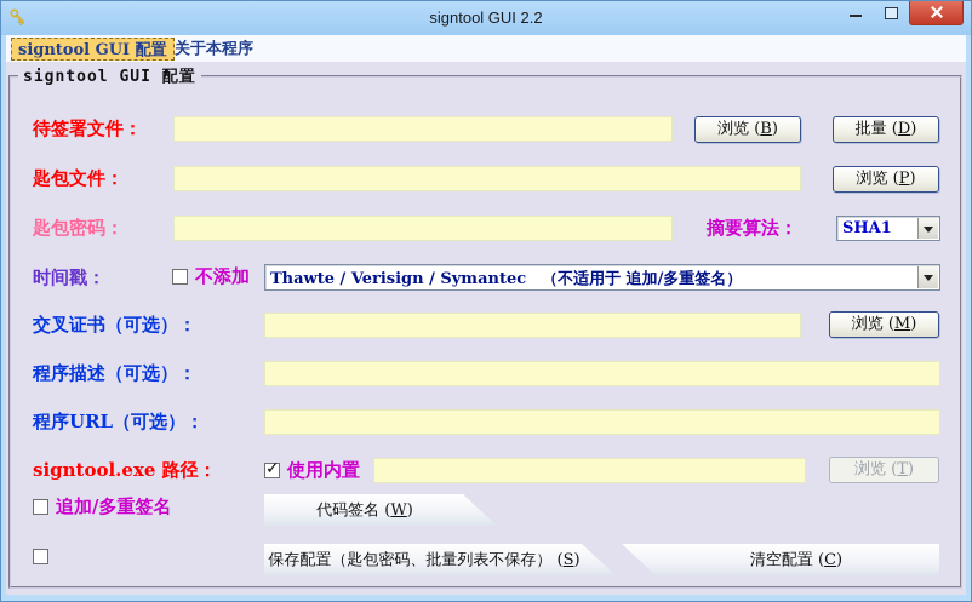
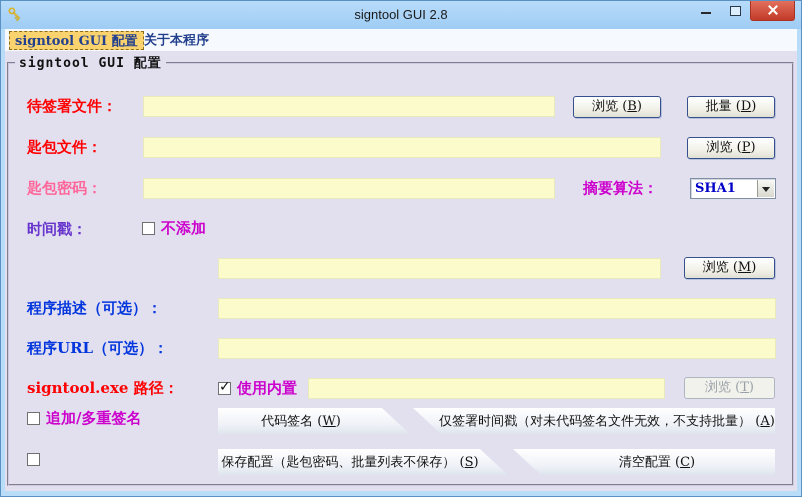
- signtool GUI 2.2
+ signtool GUI 2.8
  signtool GUI 配置
  关于本程序
  signtool GUI 配置
  待签署文件：
  浏览 (B)
  批量 (D)
  匙包文件：
  浏览 (P)
  匙包密码：
  摘要算法：
  SHA1
  时间戳：
  不添加
- Thawte / Verisign / Symantec （不适用于 追加/多重签名）
- 交叉证书（可选）：
  浏览 (M)
  程序描述（可选）：
  程序URL（可选）：
  signtool.exe 路径：
  ✓
  使用内置
  浏览 (T)
  追加/多重签名
  代码签名 (W)
+ 仅签署时间戳（对未代码签名文件无效，不支持批量） (A)
  保存配置（匙包密码、批量列表不保存） (S)
  清空配置 (C)
